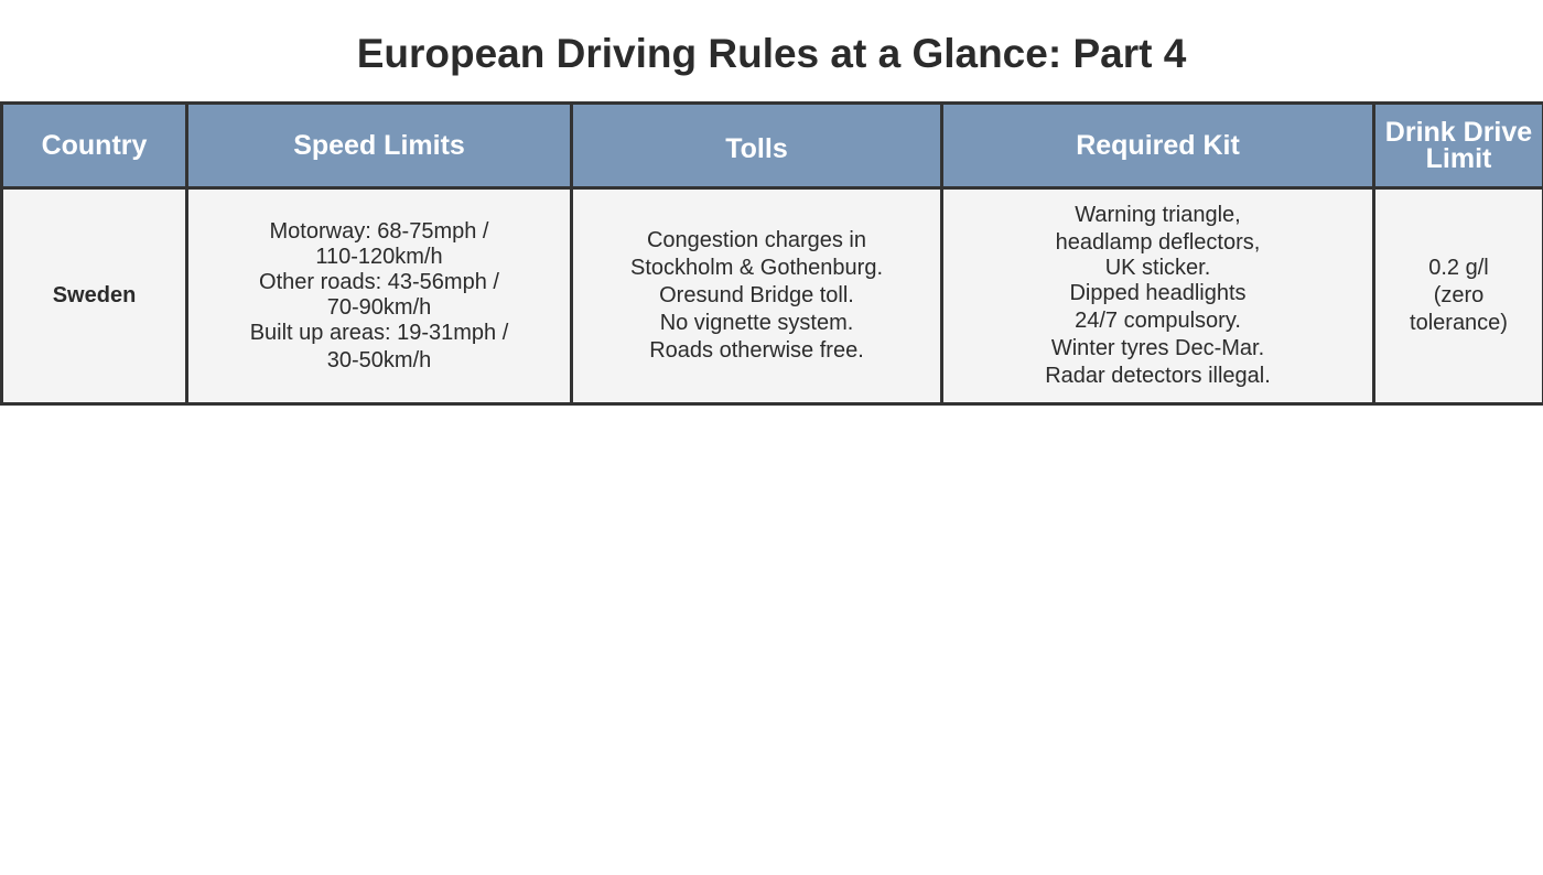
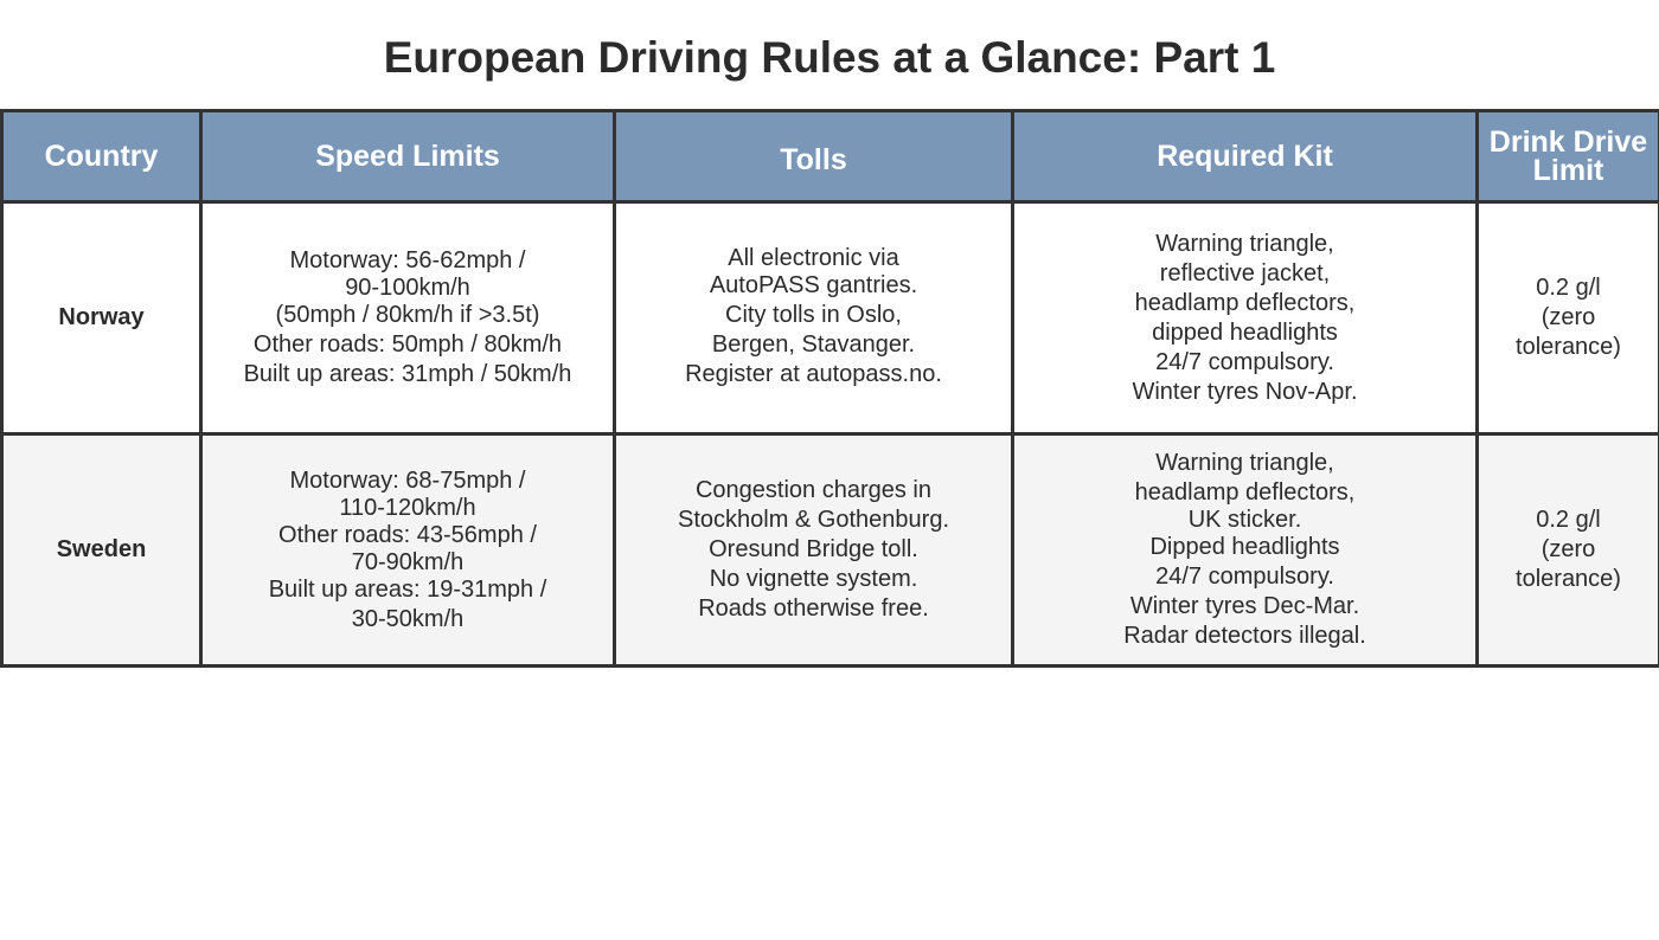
- European Driving Rules at a Glance: Part 4
+ European Driving Rules at a Glance: Part 1
  Country	Speed Limits	Tolls	Required Kit	Drink Drive Limit
+ Norway	Motorway: 56-62mph / 90-100km/h (50mph / 80km/h if >3.5t) Other roads: 50mph / 80km/h Built up areas: 31mph / 50km/h	All electronic via AutoPASS gantries. City tolls in Oslo, Bergen, Stavanger. Register at autopass.no.	Warning triangle, reflective jacket, headlamp deflectors, dipped headlights 24/7 compulsory. Winter tyres Nov-Apr.	0.2 g/l (zero tolerance)
  Sweden	Motorway: 68-75mph / 110-120km/h Other roads: 43-56mph / 70-90km/h Built up areas: 19-31mph / 30-50km/h	Congestion charges in Stockholm & Gothenburg. Oresund Bridge toll. No vignette system. Roads otherwise free.	Warning triangle, headlamp deflectors, UK sticker. Dipped headlights 24/7 compulsory. Winter tyres Dec-Mar. Radar detectors illegal.	0.2 g/l (zero tolerance)
